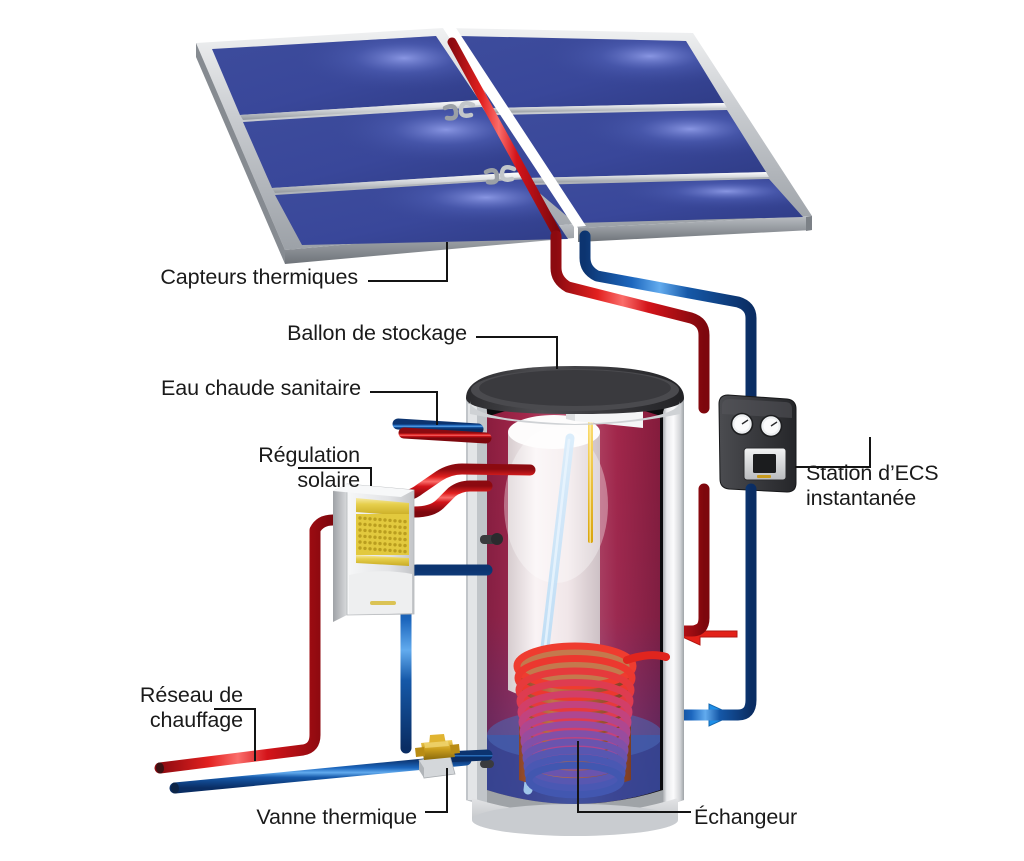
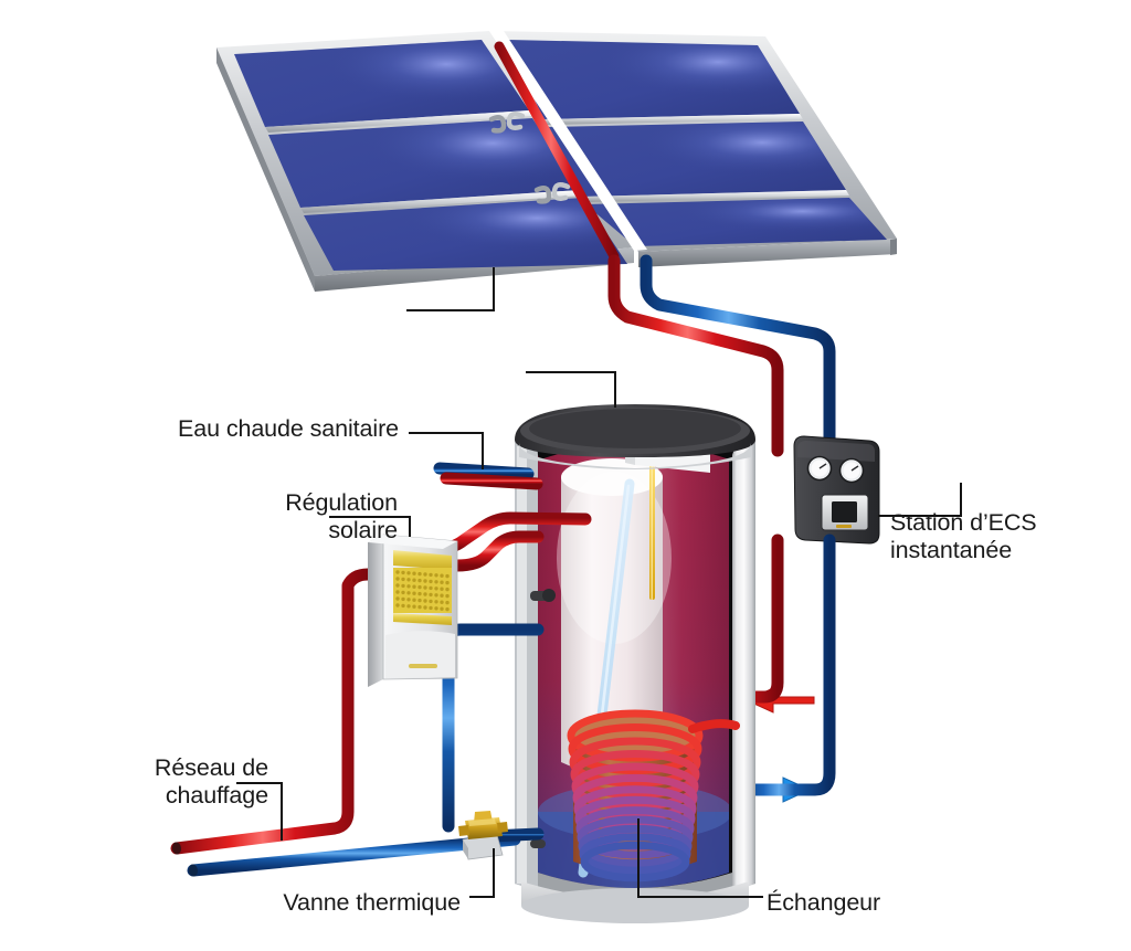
- Capteurs thermiques
- Ballon de stockage
  Eau chaude sanitaire
  Régulation
  solaire
  Station d’ECS
  instantanée
  Réseau de
  chauffage
  Vanne thermique
  Échangeur
